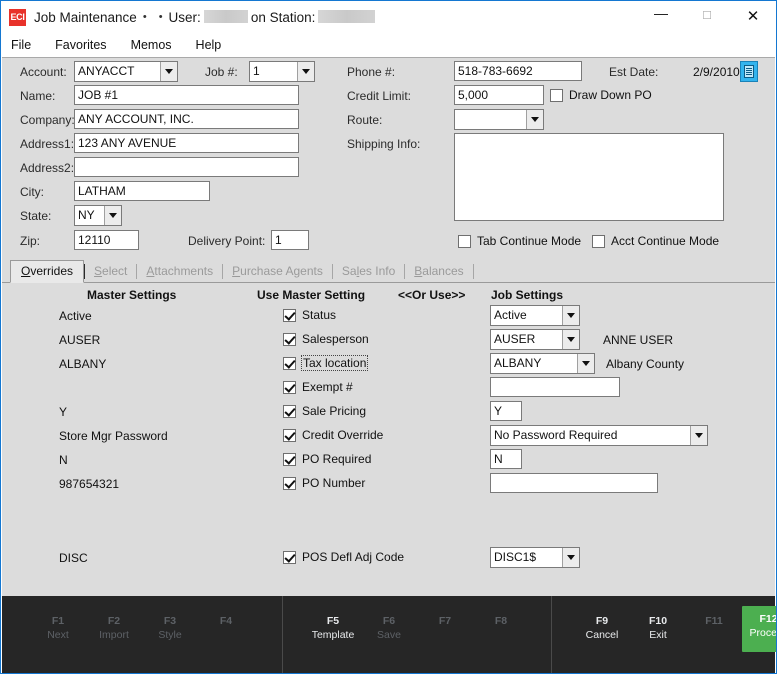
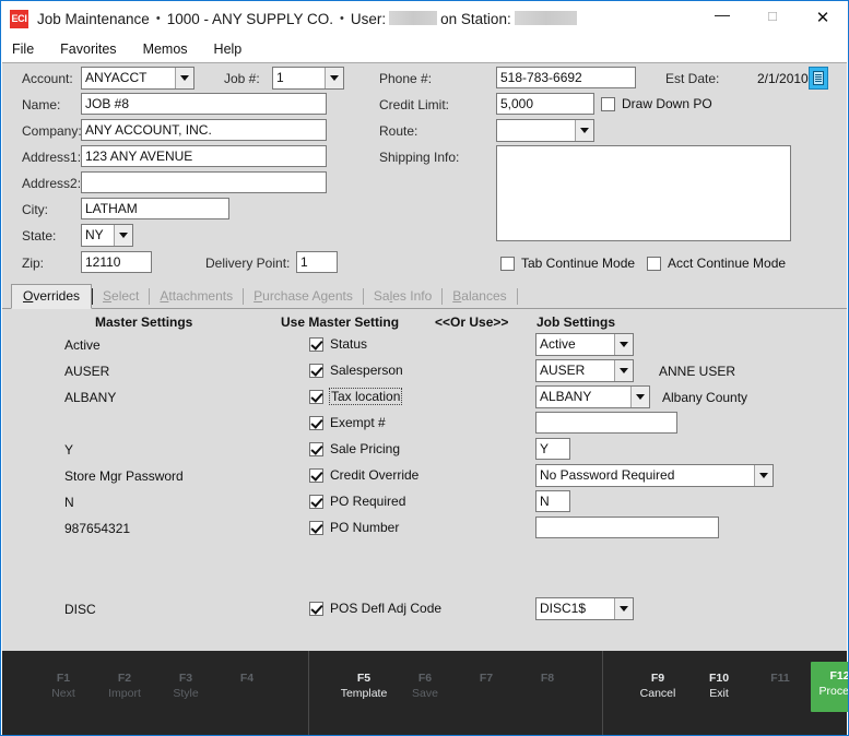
  ECI
  Job Maintenance
  •
+ 1000 - ANY SUPPLY CO.
  •
  User:
  on Station:
  —
  ☐
  ✕
  File
  Favorites
  Memos
  Help
  Account:
  ANYACCT
  Job #:
  1
  Name:
- JOB #1
+ JOB #8
  Company
  ANY ACCOUNT, INC.
  Address1:
  123 ANY AVENUE
  Address2:
  City:
  LATHAM
  State:
  NY
  Zip:
  12110
  Delivery Point:
  1
  Phone #:
  518-783-6692
  Est Date:
- 2/9/2010
+ 2/1/2010
  Credit Limit:
  5,000
  Draw Down PO
  Route:
  Shipping Info:
  Tab Continue Mode
  Acct Continue Mode
  Overrides
  Select
  Attachments
  Purchase Agents
  Sales Info
  Balances
  Master Settings
  Use Master Setting
  <<Or Use>>
  Job Settings
  Active
  Status
  Active
  AUSER
  Salesperson
  AUSER
  ANNE USER
  ALBANY
  Tax location
  ALBANY
  Albany County
  Exempt #
  Y
  Sale Pricing
  Y
  Store Mgr Password
  Credit Override
  No Password Required
  N
  PO Required
  N
  987654321
  PO Number
  DISC
  POS Defl Adj Code
  DISC1$
  F1
  Next
  F2
  Import
  F3
  Style
  F4
  F5
  Template
  F6
  Save
  F7
  F8
  F9
  Cancel
  F10
  Exit
  F11
  F12
  Proce
